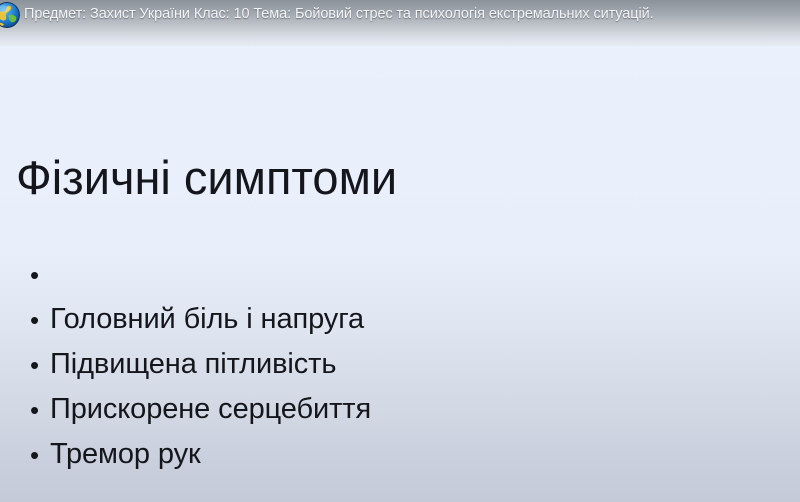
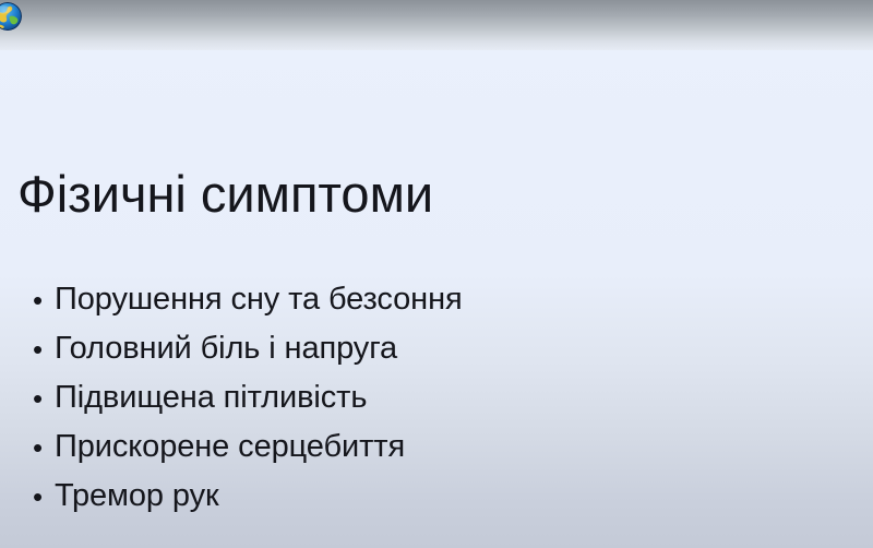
- Предмет: Захист України Клас: 10 Тема: Бойовий стрес та психологія екстремальних ситуацій.
  Фізичні симптоми
  •
+ Порушення сну та безсоння
  •
  Головний біль і напруга
  •
  Підвищена пітливість
  •
  Прискорене серцебиття
  •
  Тремор рук
